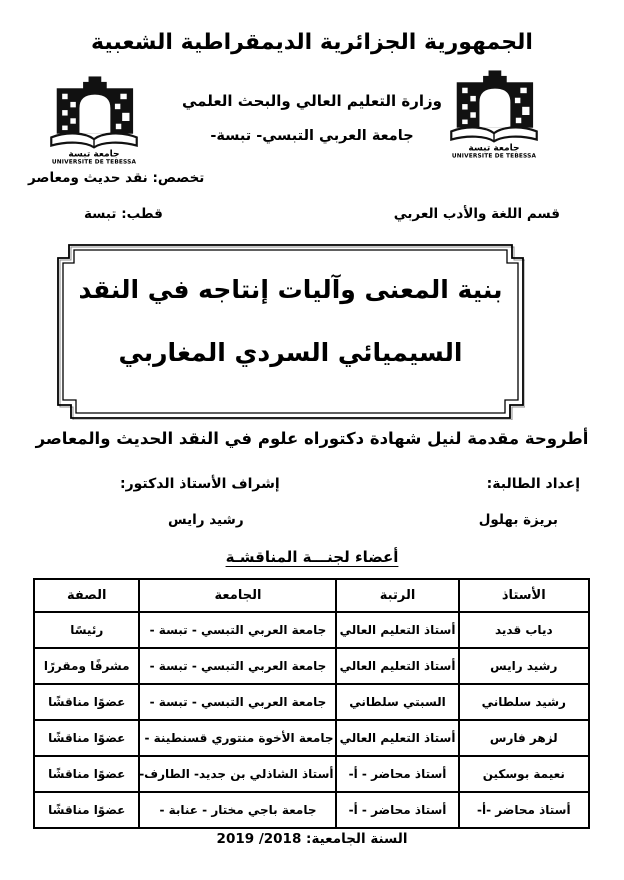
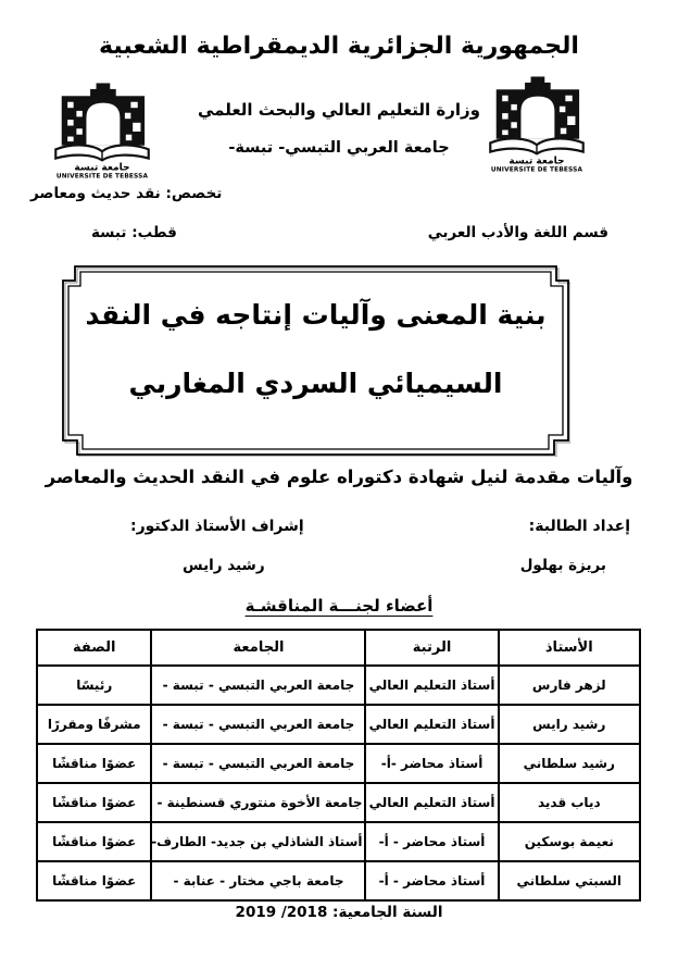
  الجمهورية الجزائرية الديمقراطية الشعبية
  جامعة تبسة
  جامعة تبسة
  وزارة التعليم العالي والبحث العلمي
  جامعة العربي التبسي- تبسة-
  قسم اللغة والأدب العربي
  تخصص: نقد حديث ومعاصر
  قطب: تبسة
  بنية المعنى وآليات إنتاجه في النقد
  السيميائي السردي المغاربي
- أطروحة مقدمة لنيل شهادة دكتوراه علوم في النقد الحديث والمعاصر
+ وآليات مقدمة لنيل شهادة دكتوراه علوم في النقد الحديث والمعاصر
  إعداد الطالبة:
  بريزة بهلول
  إشراف الأستاذ الدكتور:
  رشيد رايس
  أعضاء لجنـــة المناقشـة
  الأستاذ	الرتبة	الجامعة	الصفة
- دياب قديد	أستاذ التعليم العالي	جامعة العربي التبسي - تبسة -	رئيسًا
+ لزهر فارس	أستاذ التعليم العالي	جامعة العربي التبسي - تبسة -	رئيسًا
  رشيد رايس	أستاذ التعليم العالي	جامعة العربي التبسي - تبسة -	مشرفًا ومقررًا
- رشيد سلطاني	السبتي سلطاني	جامعة العربي التبسي - تبسة -	عضوًا مناقشًا
+ رشيد سلطاني	أستاذ محاضر -أ-	جامعة العربي التبسي - تبسة -	عضوًا مناقشًا
- لزهر فارس	أستاذ التعليم العالي	جامعة الأخوة منتوري قسنطينة -	عضوًا مناقشًا
+ دياب قديد	أستاذ التعليم العالي	جامعة الأخوة منتوري قسنطينة -	عضوًا مناقشًا
  نعيمة بوسكين	أستاذ محاضر - أ-	أستاذ الشاذلي بن جديد- الطارف-	عضوًا مناقشًا
- أستاذ محاضر -أ-	أستاذ محاضر - أ-	جامعة باجي مختار - عنابة -	عضوًا مناقشًا
+ السبتي سلطاني	أستاذ محاضر - أ-	جامعة باجي مختار - عنابة -	عضوًا مناقشًا
  السنة الجامعية: 2018/ 2019
